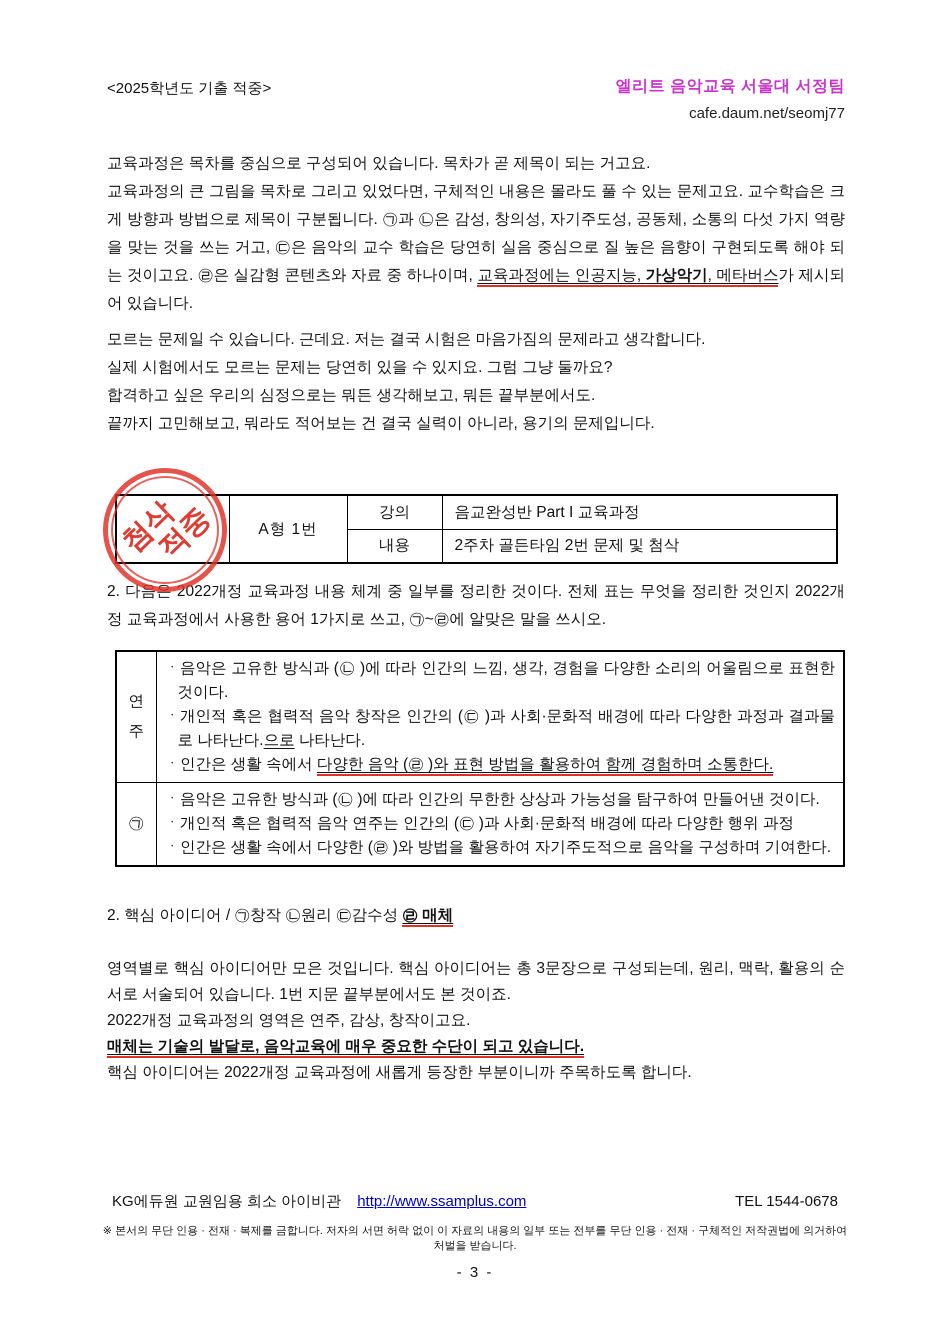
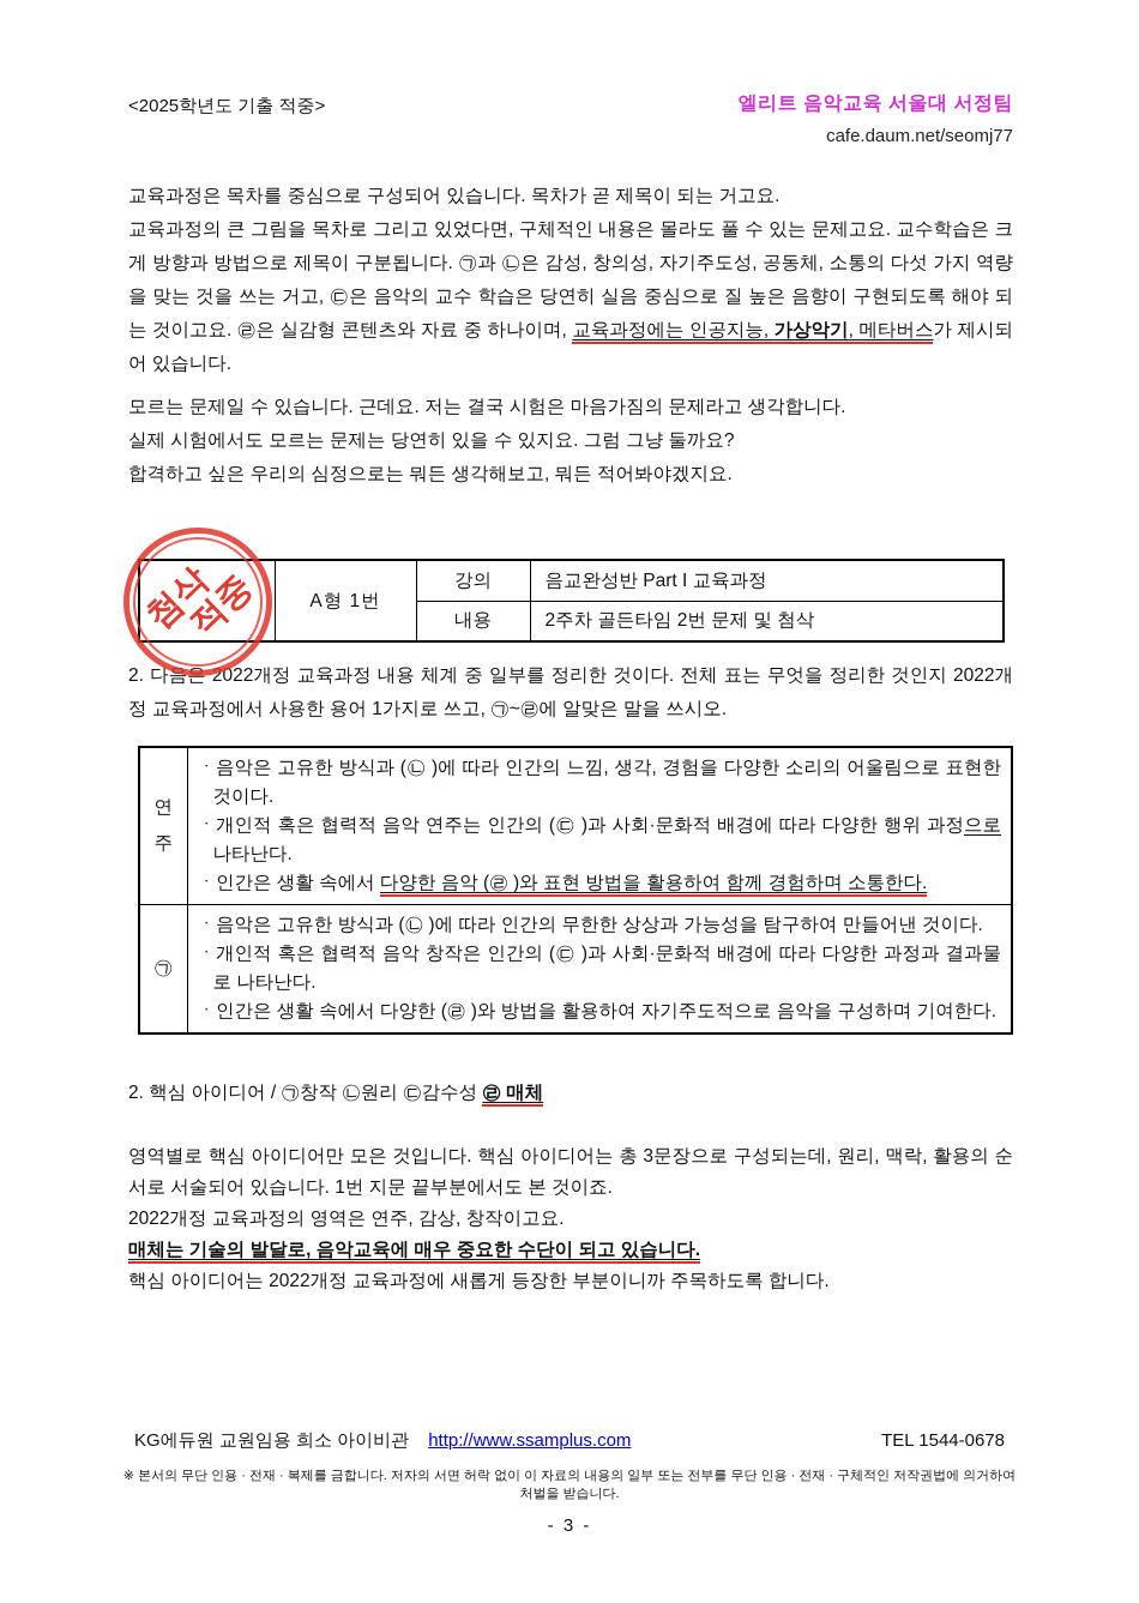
  <2025학년도 기출 적중>
  엘리트 음악교육 서울대 서정팀
  cafe.daum.net/seomj77
  교육과정은 목차를 중심으로 구성되어 있습니다. 목차가 곧 제목이 되는 거고요.
  교육과정의 큰 그림을 목차로 그리고 있었다면, 구체적인 내용은 몰라도 풀 수 있는 문제고요. 교수학습은 크게 방향과 방법으로 제목이 구분됩니다. ㉠과 ㉡은 감성, 창의성, 자기주도성, 공동체, 소통의 다섯 가지 역량을 맞는 것을 쓰는 거고, ㉢은 음악의 교수 학습은 당연히 실음 중심으로 질 높은 음향이 구현되도록 해야 되는 것이고요. ㉣은 실감형 콘텐츠와 자료 중 하나이며, 교육과정에는 인공지능, 가상악기, 메타버스가 제시되어 있습니다.
  모르는 문제일 수 있습니다. 근데요. 저는 결국 시험은 마음가짐의 문제라고 생각합니다.
  실제 시험에서도 모르는 문제는 당연히 있을 수 있지요. 그럼 그냥 둘까요?
- 합격하고 싶은 우리의 심정으로는 뭐든 생각해보고, 뭐든 끝부분에서도.
+ 합격하고 싶은 우리의 심정으로는 뭐든 생각해보고, 뭐든 적어봐야겠지요.
- 끝까지 고민해보고, 뭐라도 적어보는 건 결국 실력이 아니라, 용기의 문제입니다.
  	A형 1번	강의	음교완성반 Part I 교육과정
  내용	2주차 골든타임 2번 문제 및 첨삭
  2. 다음은 2022개정 교육과정 내용 체계 중 일부를 정리한 것이다. 전체 표는 무엇을 정리한 것인지 2022개정 교육과정에서 사용한 용어 1가지로 쓰고, ㉠~㉣에 알맞은 말을 쓰시오.
- 연주	ㆍ음악은 고유한 방식과 (㉡ )에 따라 인간의 느낌, 생각, 경험을 다양한 소리의 어울림으로 표현한 것이다. ㆍ개인적 혹은 협력적 음악 창작은 인간의 (㉢ )과 사회·문화적 배경에 따라 다양한 과정과 결과물로 나타난다.으로 나타난다. ㆍ인간은 생활 속에서 다양한 음악 (㉣ )와 표현 방법을 활용하여 함께 경험하며 소통한다.
+ 연주	ㆍ음악은 고유한 방식과 (㉡ )에 따라 인간의 느낌, 생각, 경험을 다양한 소리의 어울림으로 표현한 것이다. ㆍ개인적 혹은 협력적 음악 연주는 인간의 (㉢ )과 사회·문화적 배경에 따라 다양한 행위 과정으로 나타난다. ㆍ인간은 생활 속에서 다양한 음악 (㉣ )와 표현 방법을 활용하여 함께 경험하며 소통한다.
- ㉠	ㆍ음악은 고유한 방식과 (㉡ )에 따라 인간의 무한한 상상과 가능성을 탐구하여 만들어낸 것이다. ㆍ개인적 혹은 협력적 음악 연주는 인간의 (㉢ )과 사회·문화적 배경에 따라 다양한 행위 과정 ㆍ인간은 생활 속에서 다양한 (㉣ )와 방법을 활용하여 자기주도적으로 음악을 구성하며 기여한다.
+ ㉠	ㆍ음악은 고유한 방식과 (㉡ )에 따라 인간의 무한한 상상과 가능성을 탐구하여 만들어낸 것이다. ㆍ개인적 혹은 협력적 음악 창작은 인간의 (㉢ )과 사회·문화적 배경에 따라 다양한 과정과 결과물로 나타난다. ㆍ인간은 생활 속에서 다양한 (㉣ )와 방법을 활용하여 자기주도적으로 음악을 구성하며 기여한다.
  2. 핵심 아이디어 / ㉠창작 ㉡원리 ㉢감수성 ㉣ 매체
  영역별로 핵심 아이디어만 모은 것입니다. 핵심 아이디어는 총 3문장으로 구성되는데, 원리, 맥락, 활용의 순서로 서술되어 있습니다. 1번 지문 끝부분에서도 본 것이죠.
  2022개정 교육과정의 영역은 연주, 감상, 창작이고요.
  매체는 기술의 발달로, 음악교육에 매우 중요한 수단이 되고 있습니다.
  핵심 아이디어는 2022개정 교육과정에 새롭게 등장한 부분이니까 주목하도록 합니다.
  KG에듀원 교원임용 희소 아이비관
  http://www.ssamplus.com
  TEL 1544-0678
  ※ 본서의 무단 인용 · 전재 · 복제를 금합니다. 저자의 서면 허락 없이 이 자료의 내용의 일부 또는 전부를 무단 인용 · 전재 · 구체적인 저작권법에 의거하여 처벌을 받습니다.
  - 3 -
